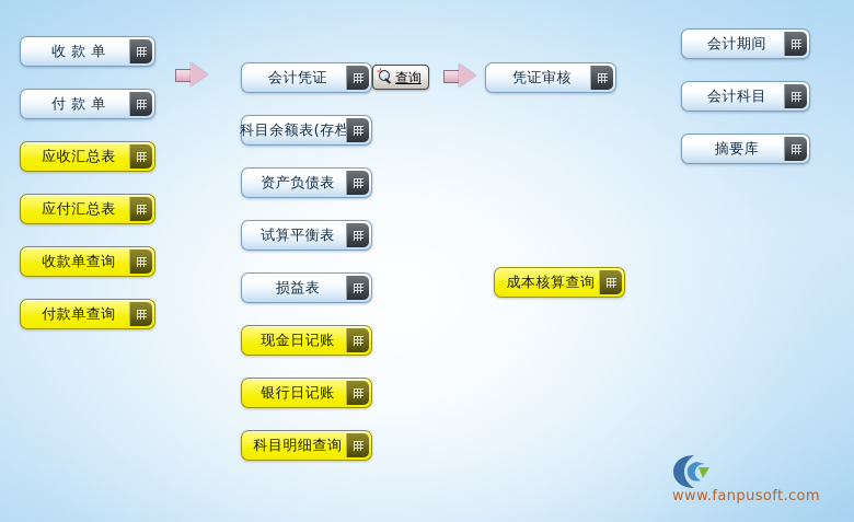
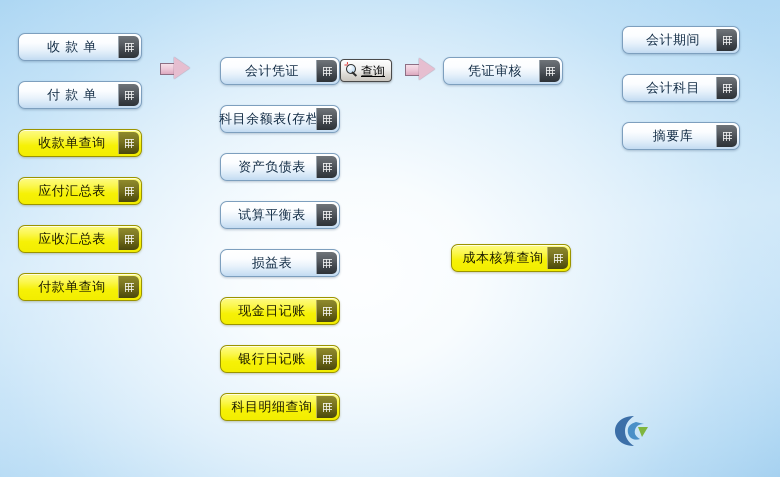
  收 款 单
  付 款 单
- 应收汇总表
+ 收款单查询
  应付汇总表
- 收款单查询
+ 应收汇总表
  付款单查询
  会计凭证
  科目余额表(存档
  资产负债表
  试算平衡表
  损益表
  现金日记账
  银行日记账
  科目明细查询
  查询
  凭证审核
  成本核算查询
  会计期间
  会计科目
  摘要库
- www.fanpusoft.com
